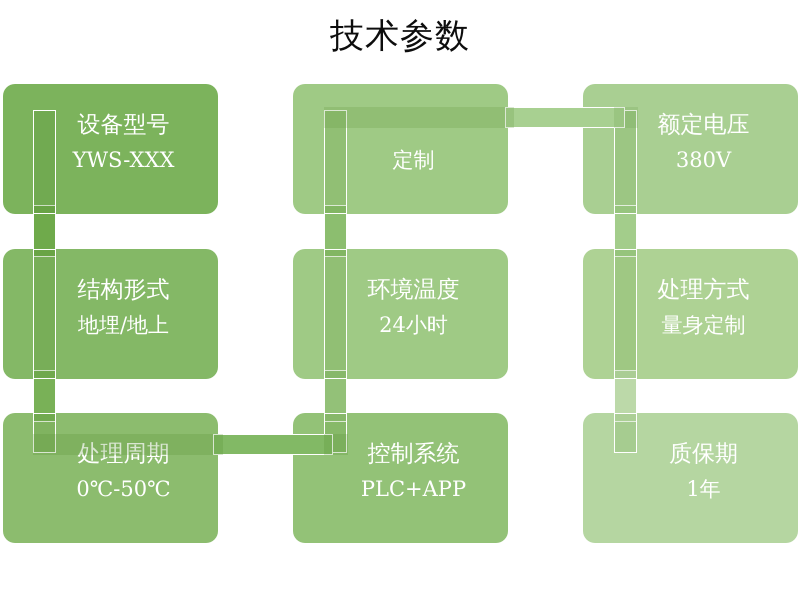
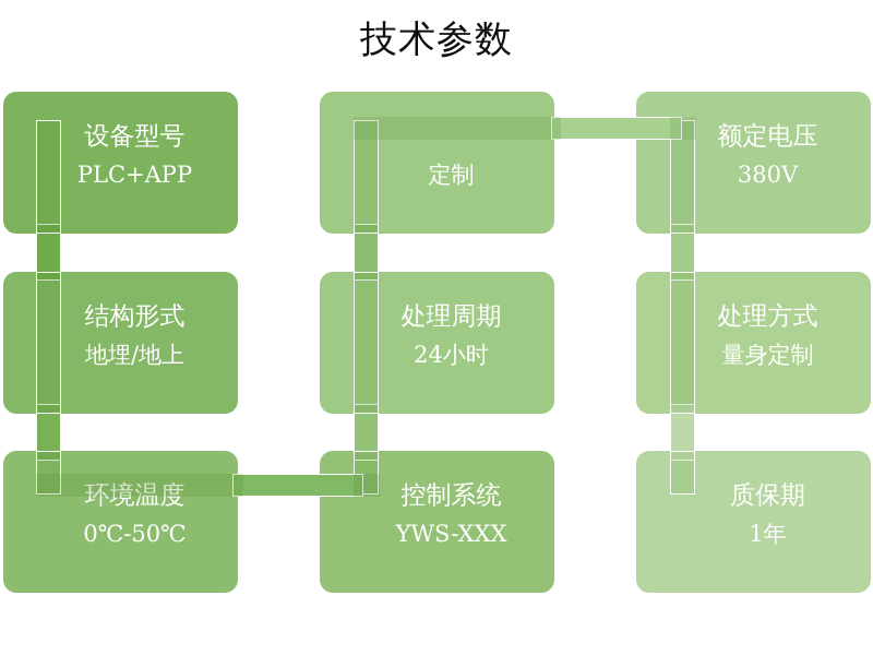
  技术参数
  设备型号
- YWS-XXX
+ PLC+APP
  定制
  额定电压
  380V
  结构形式
  地埋/地上
- 环境温度
+ 处理周期
  24小时
  处理方式
  量身定制
- 处理周期
+ 环境温度
  0℃-50℃
  控制系统
- PLC+APP
+ YWS-XXX
  质保期
  1年
